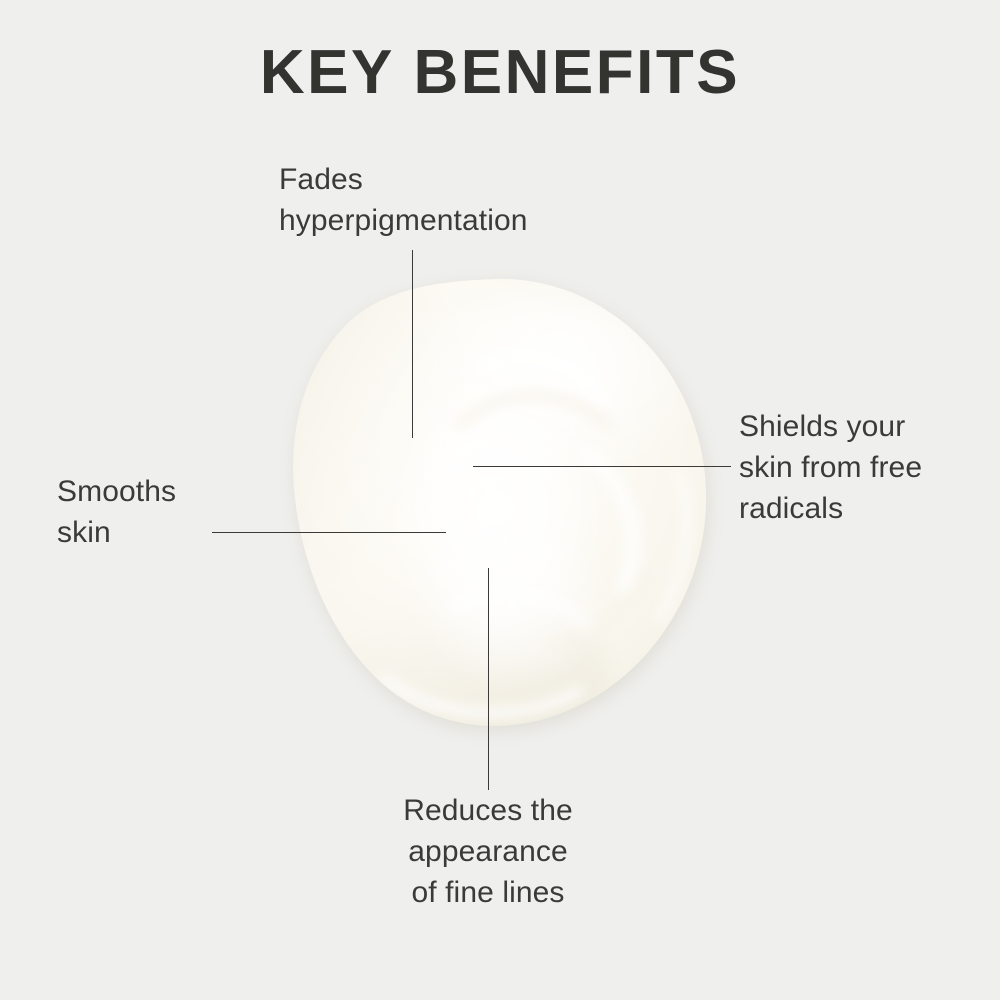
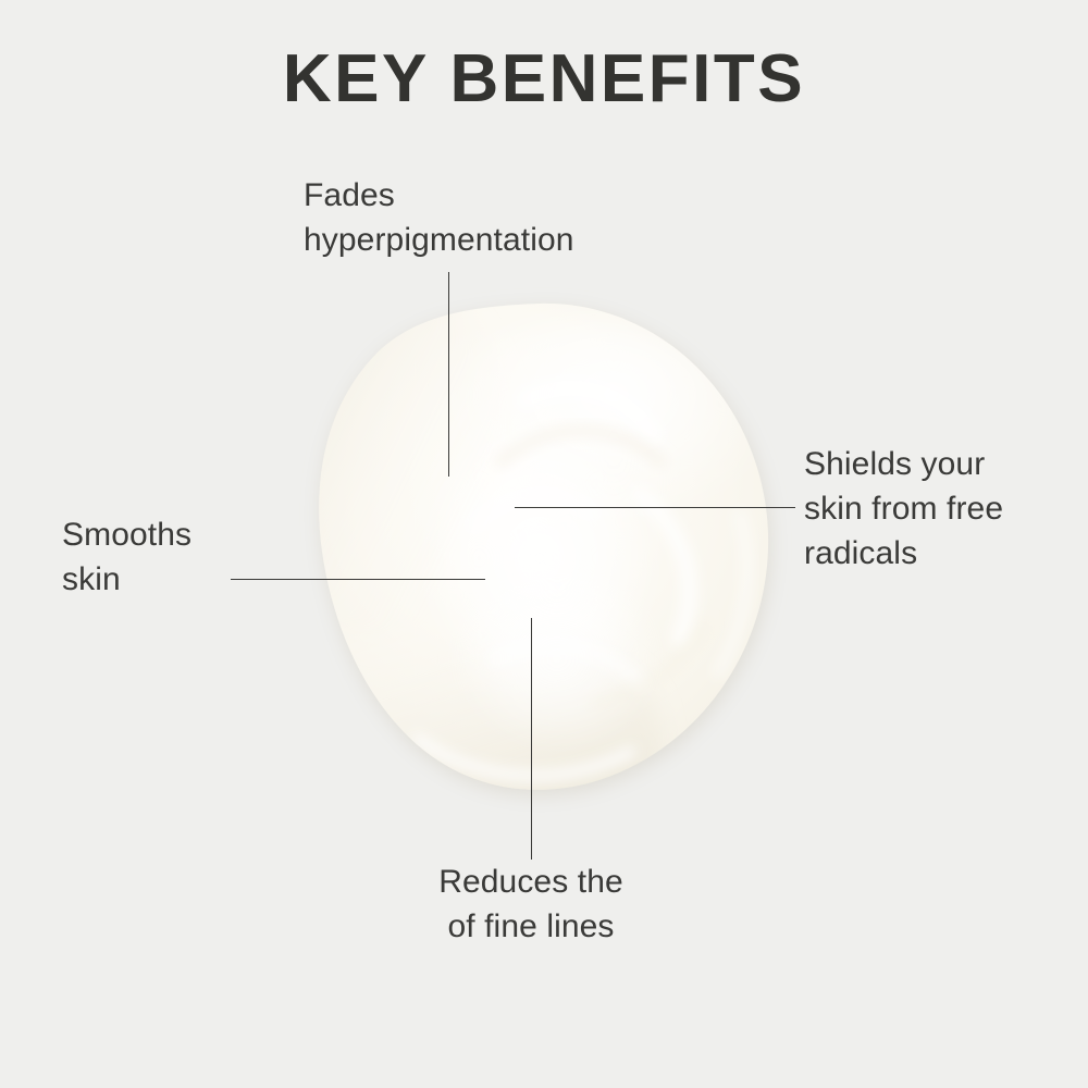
  KEY BENEFITS
  Fades
  hyperpigmentation
  Shields your
  skin from free
  radicals
  Smooths
  skin
  Reduces the
- appearance
  of fine lines
